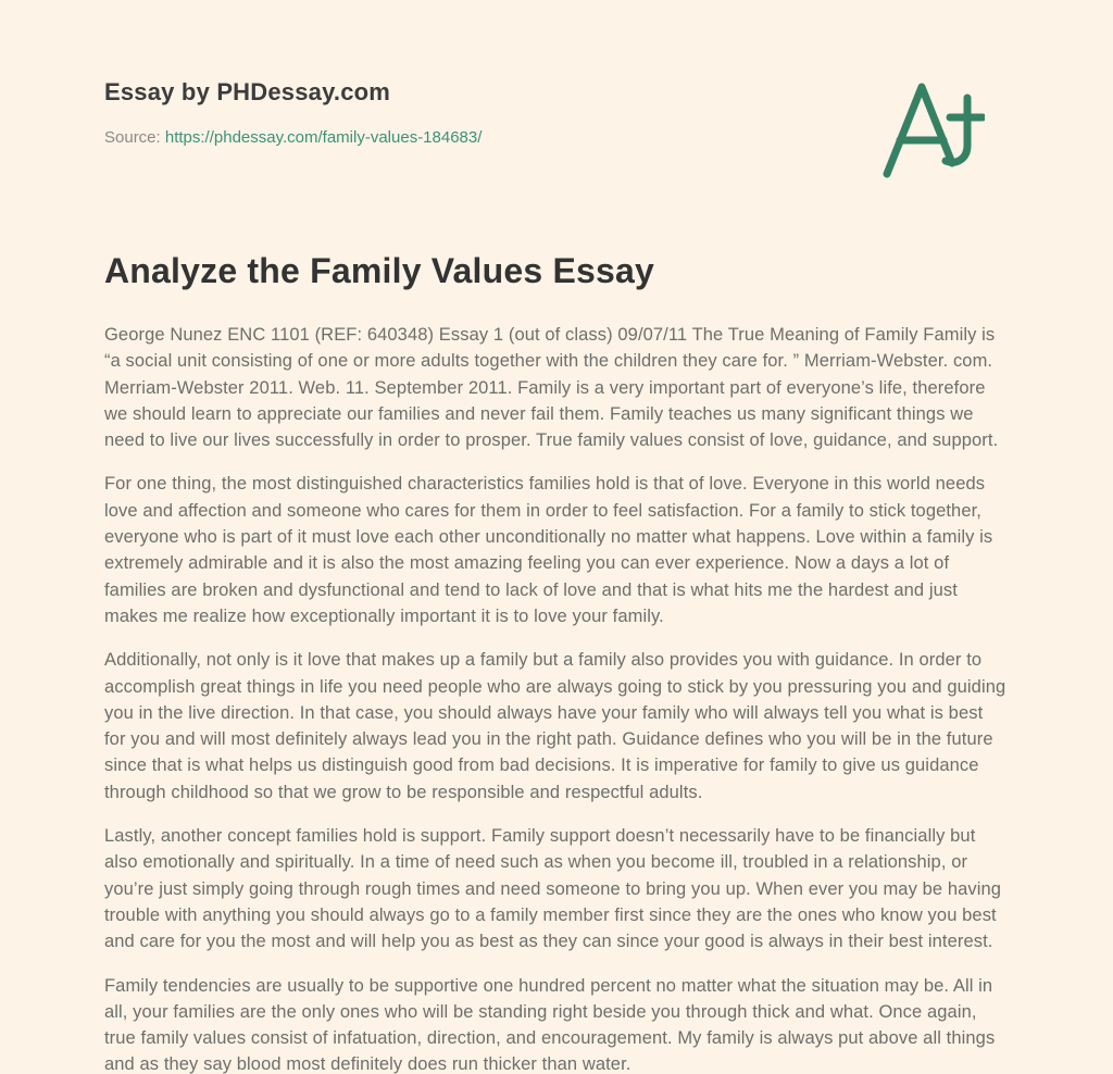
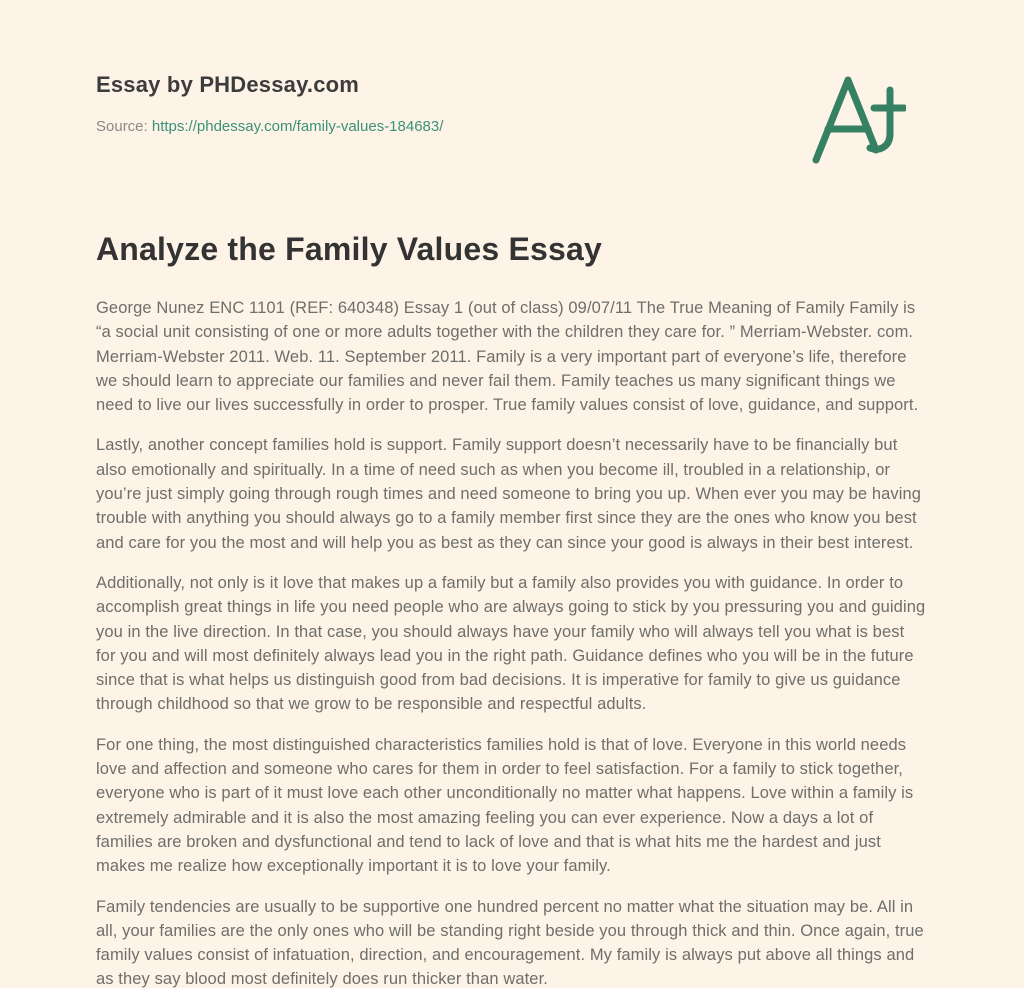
  Essay by PHDessay.com
  Source: https://phdessay.com/family-values-184683/
  Analyze the Family Values Essay
  George Nunez ENC 1101 (REF: 640348) Essay 1 (out of class) 09/07/11 The True Meaning of Family Family is “a social unit consisting of one or more adults together with the children they care for. ” Merriam-Webster. com. Merriam-Webster 2011. Web. 11. September 2011. Family is a very important part of everyone’s life, therefore we should learn to appreciate our families and never fail them. Family teaches us many significant things we need to live our lives successfully in order to prosper. True family values consist of love, guidance, and support.
- For one thing, the most distinguished characteristics families hold is that of love. Everyone in this world needs love and affection and someone who cares for them in order to feel satisfaction. For a family to stick together, everyone who is part of it must love each other unconditionally no matter what happens. Love within a family is extremely admirable and it is also the most amazing feeling you can ever experience. Now a days a lot of families are broken and dysfunctional and tend to lack of love and that is what hits me the hardest and just makes me realize how exceptionally important it is to love your family.
+ Lastly, another concept families hold is support. Family support doesn’t necessarily have to be financially but also emotionally and spiritually. In a time of need such as when you become ill, troubled in a relationship, or you’re just simply going through rough times and need someone to bring you up. When ever you may be having trouble with anything you should always go to a family member first since they are the ones who know you best and care for you the most and will help you as best as they can since your good is always in their best interest.
  Additionally, not only is it love that makes up a family but a family also provides you with guidance. In order to accomplish great things in life you need people who are always going to stick by you pressuring you and guiding you in the live direction. In that case, you should always have your family who will always tell you what is best for you and will most definitely always lead you in the right path. Guidance defines who you will be in the future since that is what helps us distinguish good from bad decisions. It is imperative for family to give us guidance through childhood so that we grow to be responsible and respectful adults.
- Lastly, another concept families hold is support. Family support doesn’t necessarily have to be financially but also emotionally and spiritually. In a time of need such as when you become ill, troubled in a relationship, or you’re just simply going through rough times and need someone to bring you up. When ever you may be having trouble with anything you should always go to a family member first since they are the ones who know you best and care for you the most and will help you as best as they can since your good is always in their best interest.
+ For one thing, the most distinguished characteristics families hold is that of love. Everyone in this world needs love and affection and someone who cares for them in order to feel satisfaction. For a family to stick together, everyone who is part of it must love each other unconditionally no matter what happens. Love within a family is extremely admirable and it is also the most amazing feeling you can ever experience. Now a days a lot of families are broken and dysfunctional and tend to lack of love and that is what hits me the hardest and just makes me realize how exceptionally important it is to love your family.
- Family tendencies are usually to be supportive one hundred percent no matter what the situation may be. All in all, your families are the only ones who will be standing right beside you through thick and what. Once again, true family values consist of infatuation, direction, and encouragement. My family is always put above all things and as they say blood most definitely does run thicker than water.
+ Family tendencies are usually to be supportive one hundred percent no matter what the situation may be. All in all, your families are the only ones who will be standing right beside you through thick and thin. Once again, true family values consist of infatuation, direction, and encouragement. My family is always put above all things and as they say blood most definitely does run thicker than water.
